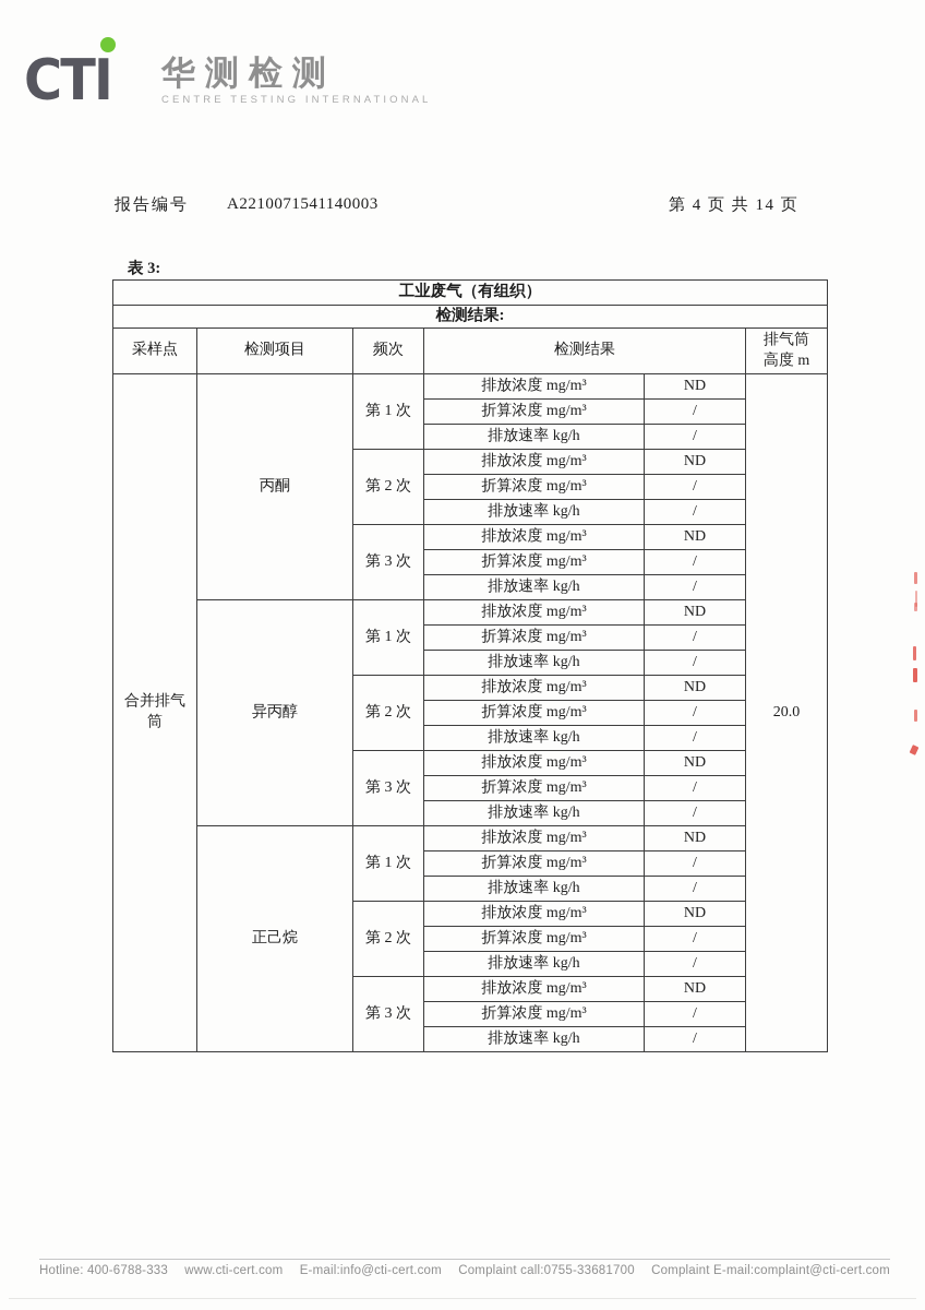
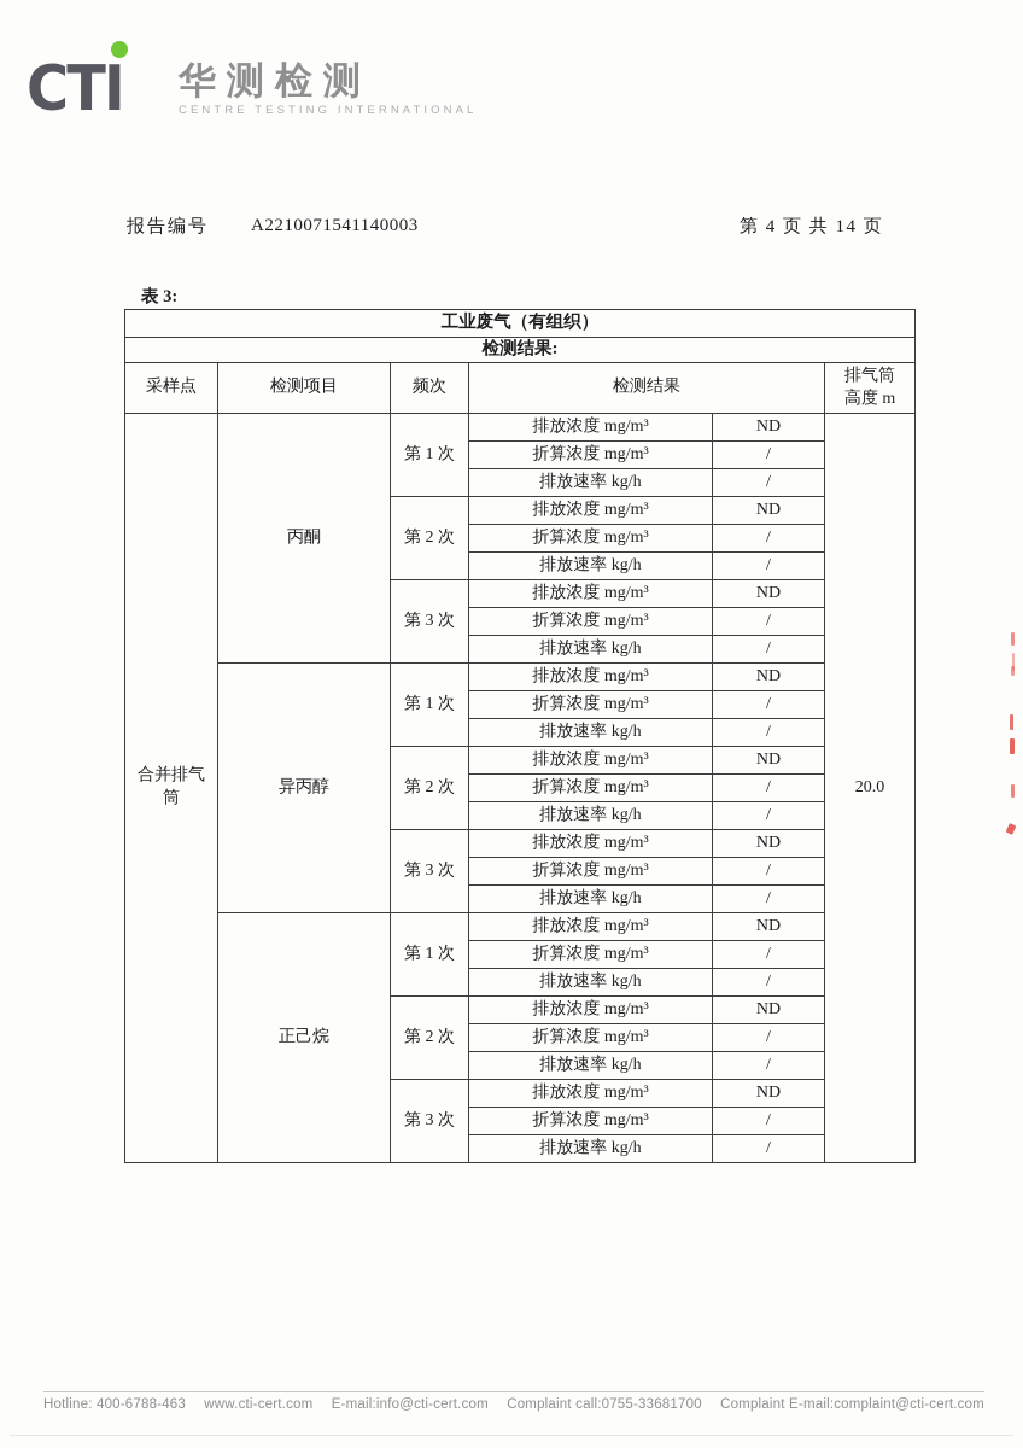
  CTI
  华测检测
  CENTRE TESTING INTERNATIONAL
  报告编号
  A2210071541140003
  第 4 页 共 14 页
  表 3:
  工业废气（有组织）
  检测结果:
  采样点	检测项目	频次	检测结果	排气筒 高度 m
  合并排气 筒	丙酮	第 1 次	排放浓度 mg/m³	ND	20.0
  折算浓度 mg/m³	/
  排放速率 kg/h	/
  第 2 次	排放浓度 mg/m³	ND
  折算浓度 mg/m³	/
  排放速率 kg/h	/
  第 3 次	排放浓度 mg/m³	ND
  折算浓度 mg/m³	/
  排放速率 kg/h	/
  异丙醇	第 1 次	排放浓度 mg/m³	ND
  折算浓度 mg/m³	/
  排放速率 kg/h	/
  第 2 次	排放浓度 mg/m³	ND
  折算浓度 mg/m³	/
  排放速率 kg/h	/
  第 3 次	排放浓度 mg/m³	ND
  折算浓度 mg/m³	/
  排放速率 kg/h	/
  正己烷	第 1 次	排放浓度 mg/m³	ND
  折算浓度 mg/m³	/
  排放速率 kg/h	/
  第 2 次	排放浓度 mg/m³	ND
  折算浓度 mg/m³	/
  排放速率 kg/h	/
  第 3 次	排放浓度 mg/m³	ND
  折算浓度 mg/m³	/
  排放速率 kg/h	/
- Hotline: 400-6788-333
+ Hotline: 400-6788-463
  www.cti-cert.com
  E-mail:info@cti-cert.com
  Complaint call:0755-33681700
  Complaint E-mail:complaint@cti-cert.com
